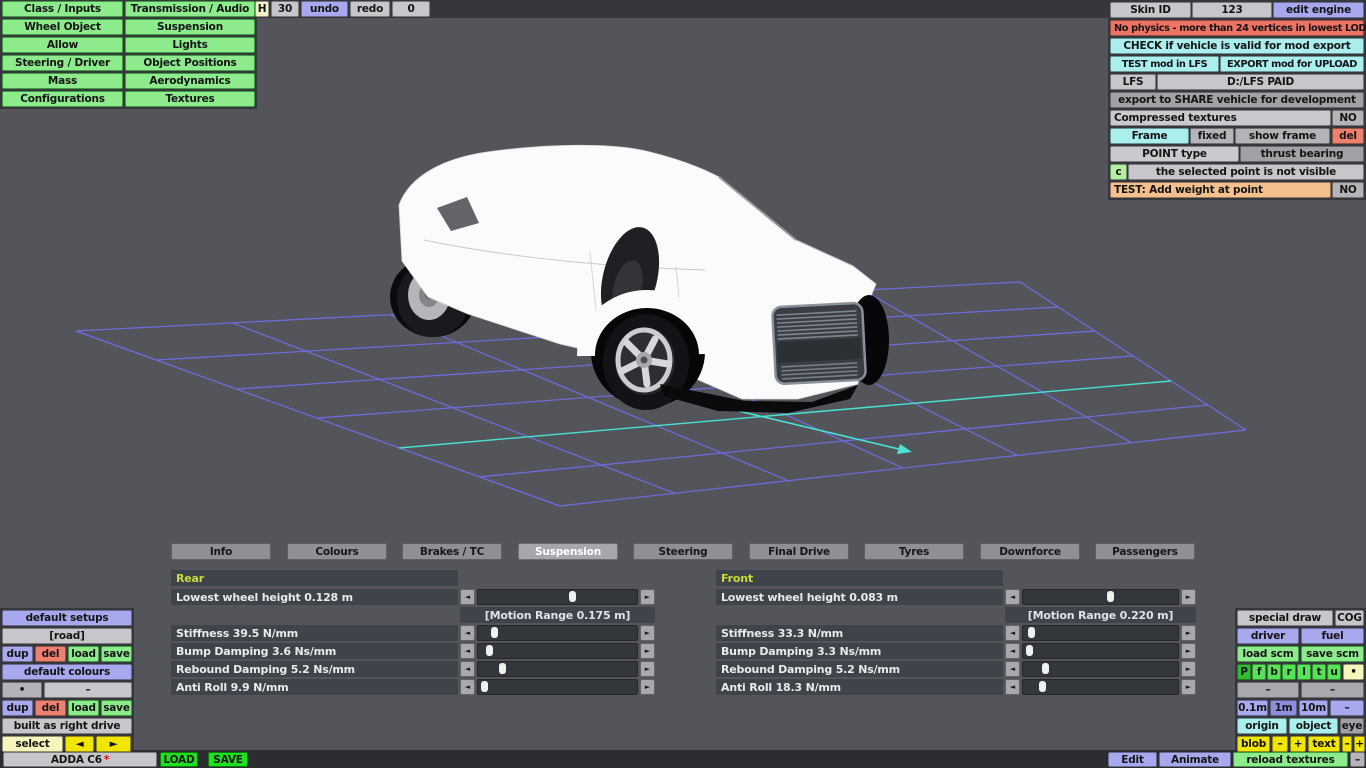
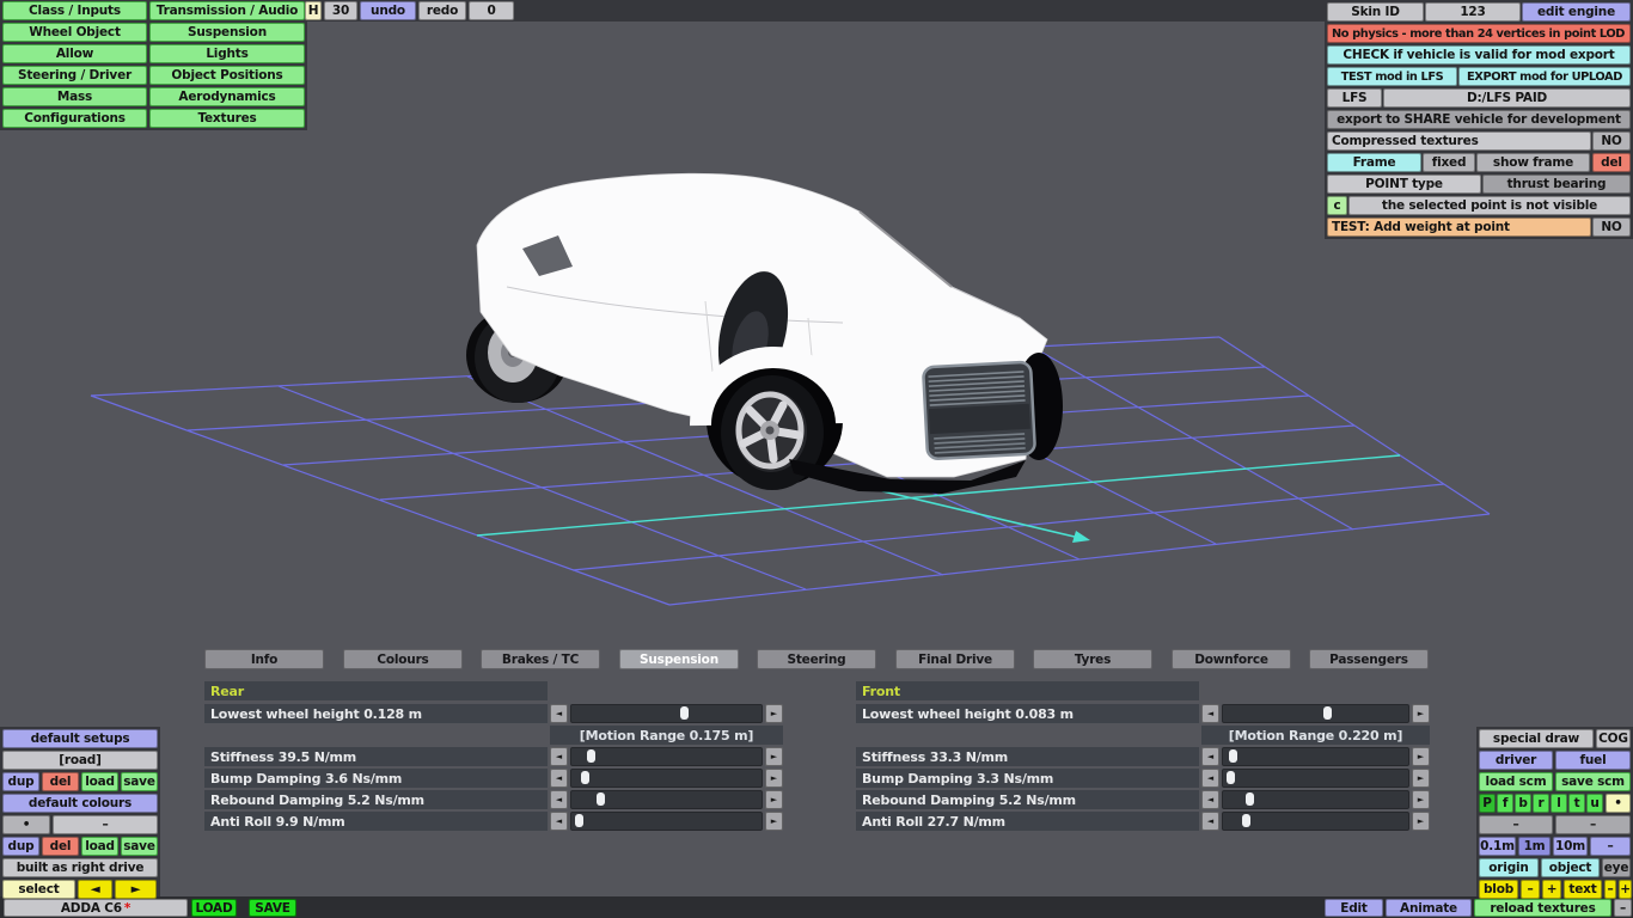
  Class / Inputs
  Wheel Object
  Allow
  Steering / Driver
  Mass
  Configurations
  Transmission / Audio
  Suspension
  Lights
  Object Positions
  Aerodynamics
  Textures
  H
  30
  undo
  redo
  0
  Skin ID
  123
  edit engine
- No physics - more than 24 vertices in lowest LOD
+ No physics - more than 24 vertices in point LOD
  CHECK if vehicle is valid for mod export
  TEST mod in LFS
  EXPORT mod for UPLOAD
  LFS
  D:/LFS PAID
  export to SHARE vehicle for development
  Compressed textures
  NO
  Frame
  fixed
  show frame
  del
  POINT type
  thrust bearing
  c
  the selected point is not visible
  TEST: Add weight at point
  NO
  Info
  Colours
  Brakes / TC
  Suspension
  Steering
  Final Drive
  Tyres
  Downforce
  Passengers
  Rear
  Lowest wheel height 0.128 m
  ◄
  ►
  [Motion Range 0.175 m]
  Stiffness 39.5 N/mm
  ◄
  ►
  Bump Damping 3.6 Ns/mm
  ◄
  ►
  Rebound Damping 5.2 Ns/mm
  ◄
  ►
  Anti Roll 9.9 N/mm
  ◄
  ►
  Front
  Lowest wheel height 0.083 m
  ◄
  ►
  [Motion Range 0.220 m]
  Stiffness 33.3 N/mm
  ◄
  ►
  Bump Damping 3.3 Ns/mm
  ◄
  ►
  Rebound Damping 5.2 Ns/mm
  ◄
  ►
- Anti Roll 18.3 N/mm
+ Anti Roll 27.7 N/mm
  ◄
  ►
  default setups
  [road]
  dup
  del
  load
  save
  default colours
  •
  –
  dup
  del
  load
  save
  built as right drive
  select
  ◄
  ►
  special draw
  COG
  driver
  fuel
  load scm
  save scm
  P
  f
  b
  r
  l
  t
  u
  •
  –
  –
  0.1m
  1m
  10m
  –
  origin
  object
  eye
  blob
  –
  +
  text
  –
  +
  ADDA C6
  *
  LOAD
  SAVE
  Edit
  Animate
  reload textures
  –
